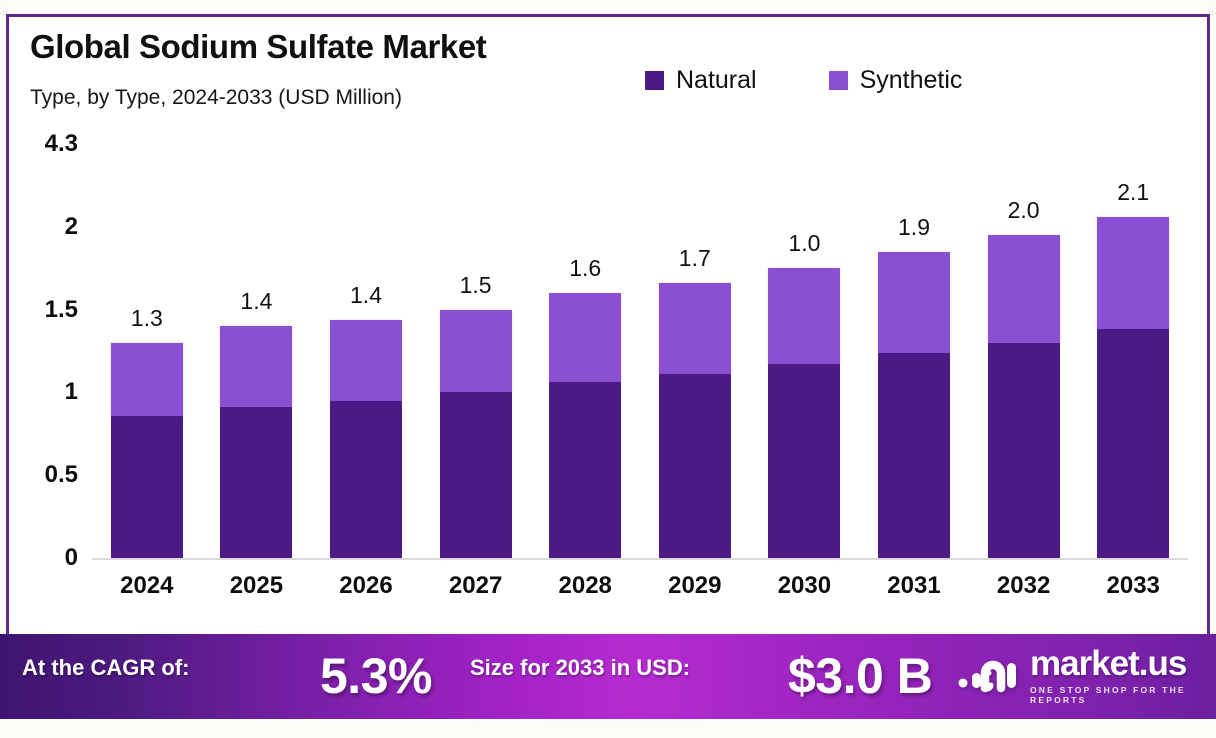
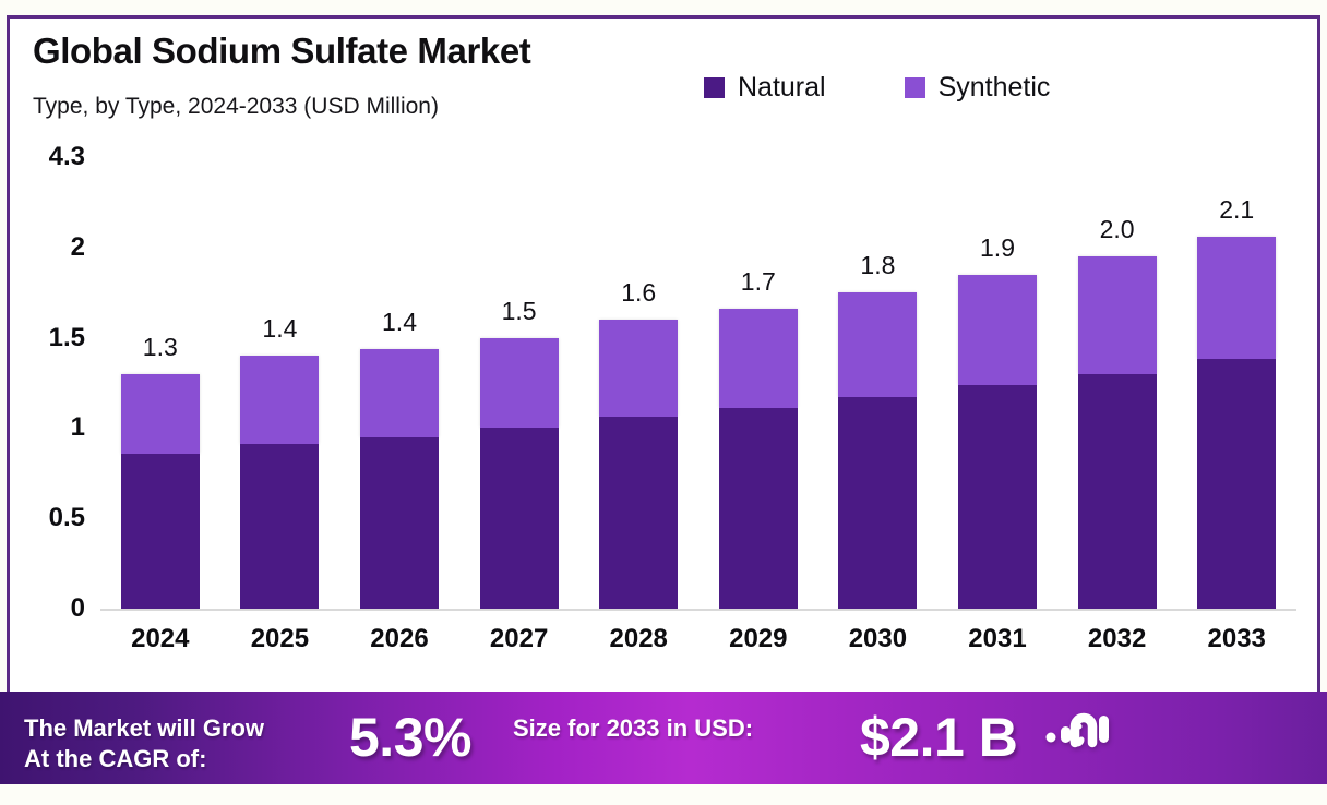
  Global Sodium Sulfate Market
  Type, by Type, 2024-2033 (USD Million)
  Natural
  Synthetic
  0
  0.5
  1
  1.5
  2
  4.3
  1.3
  2024
  1.4
  2025
  1.4
  2026
  1.5
  2027
  1.6
  2028
  1.7
  2029
- 1.0
+ 1.8
  2030
  1.9
  2031
  2.0
  2032
  2.1
  2033
+ The Market will Grow
  At the CAGR of:
  5.3%
  Size for 2033 in USD:
- $3.0 B
+ $2.1 B
- market.us
- ONE STOP SHOP FOR THE REPORTS
